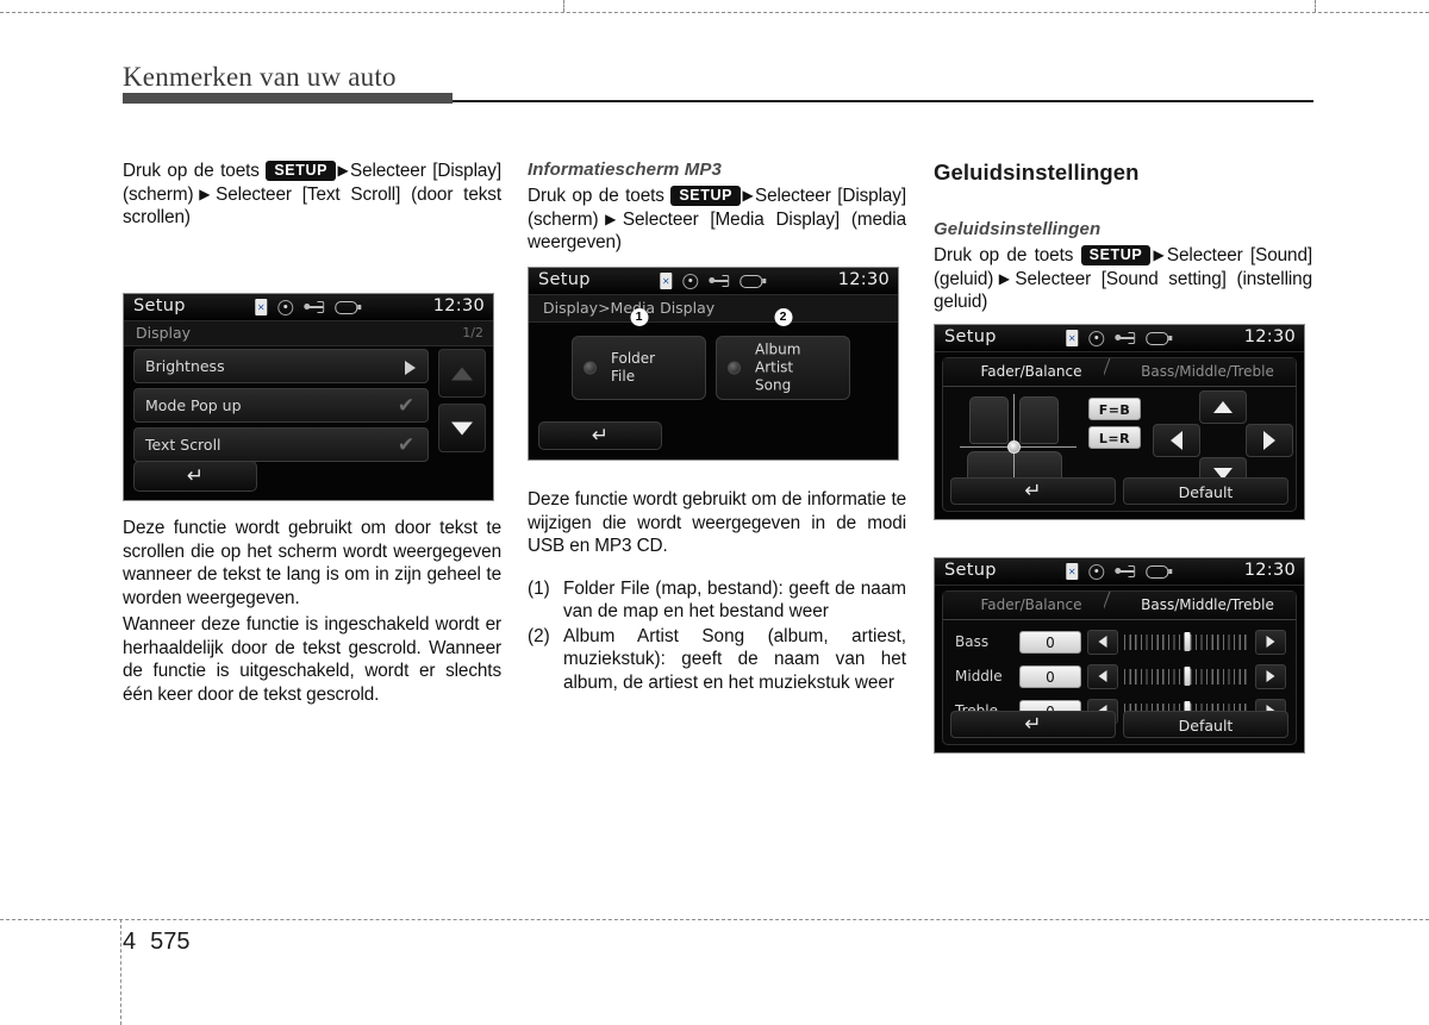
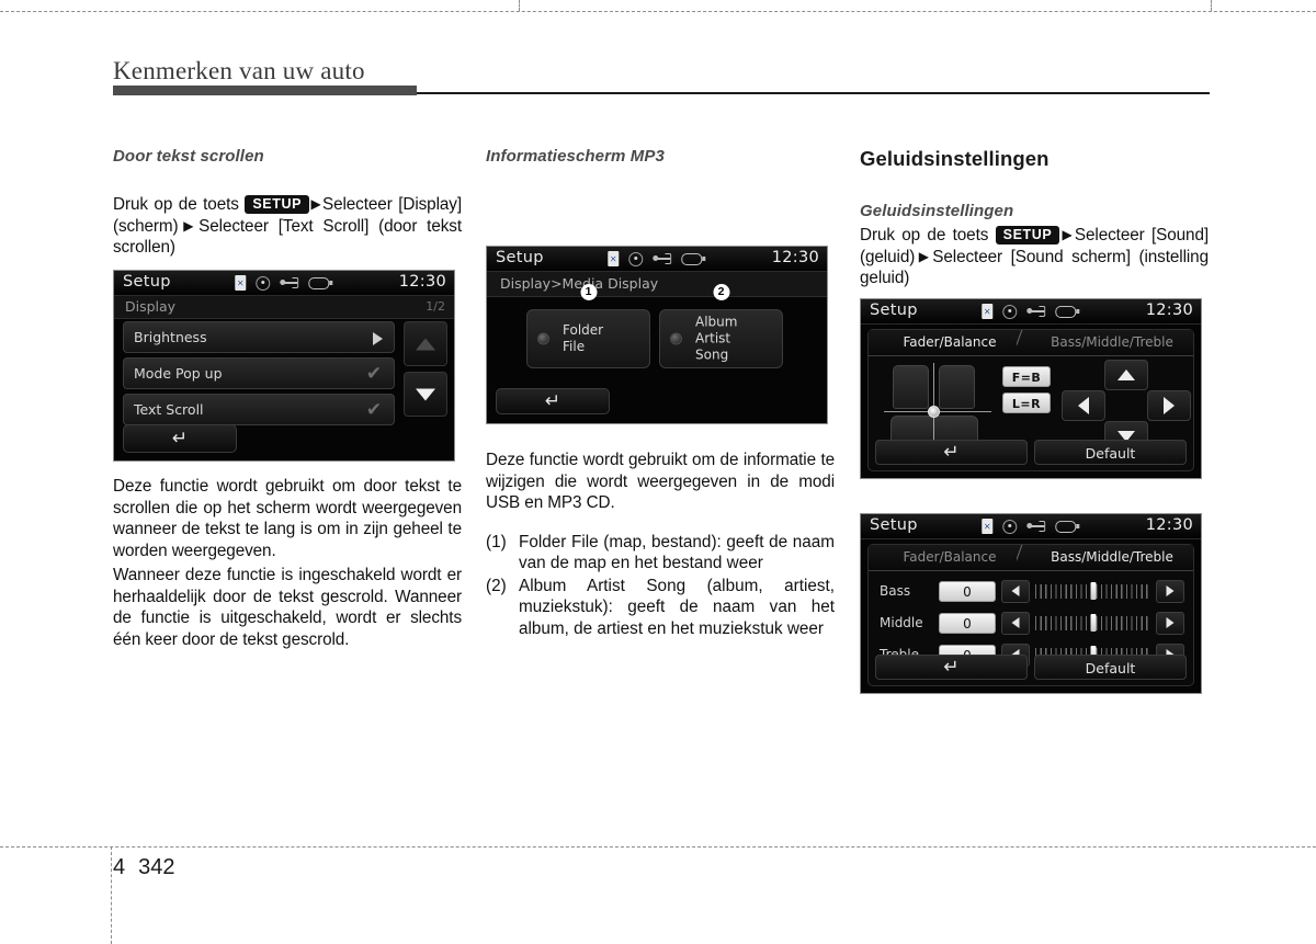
  Kenmerken van uw auto
+ Door tekst scrollen
  Druk op de toets SETUP ▶Selecteer [Display] (scherm)▶Selecteer [Text Scroll] (door tekst scrollen)
  Setup
  12:30
  Display
  1/2
  Brightness
  Mode Pop up
  ✔
  Text Scroll
  ✔
  ↵
  Deze functie wordt gebruikt om door tekst te scrollen die op het scherm wordt weergegeven wanneer de tekst te lang is om in zijn geheel te worden weergegeven.
  Wanneer deze functie is ingeschakeld wordt er herhaaldelijk door de tekst gescrold. Wanneer de functie is uitgeschakeld, wordt er slechts één keer door de tekst gescrold.
  Informatiescherm MP3
- Druk op de toets SETUP ▶Selecteer [Display] (scherm)▶Selecteer [Media Display] (media weergeven)
  Setup
  12:30
  Display>Meia Display
  1
  Folder
  File
  2
  Album
  Artist
  Song
  ↵
  Deze functie wordt gebruikt om de informatie te wijzigen die wordt weergegeven in de modi USB en MP3 CD.
  (1)
  Folder File (map, bestand): geeft de naam van de map en het bestand weer
  (2)
  Album Artist Song (album, artiest, muziekstuk): geeft de naam van het album, de artiest en het muziekstuk weer
  Geluidsinstellingen
  Geluidsinstellingen
- Druk op de toets SETUP ▶Selecteer [Sound] (geluid)▶Selecteer [Sound setting] (instelling geluid)
+ Druk op de toets SETUP ▶Selecteer [Sound] (geluid)▶Selecteer [Sound scherm] (instelling geluid)
  Setup
  12:30
  Fader/Balance
  Bass/Middle/Treble
  F=B
  L=R
  ↵
  Default
  Setup
  12:30
  Fader/Balance
  Bass/Middle/Treble
  Bass
  0
  Middle
  0
  ↵
  Default
  4
- 575
+ 342
